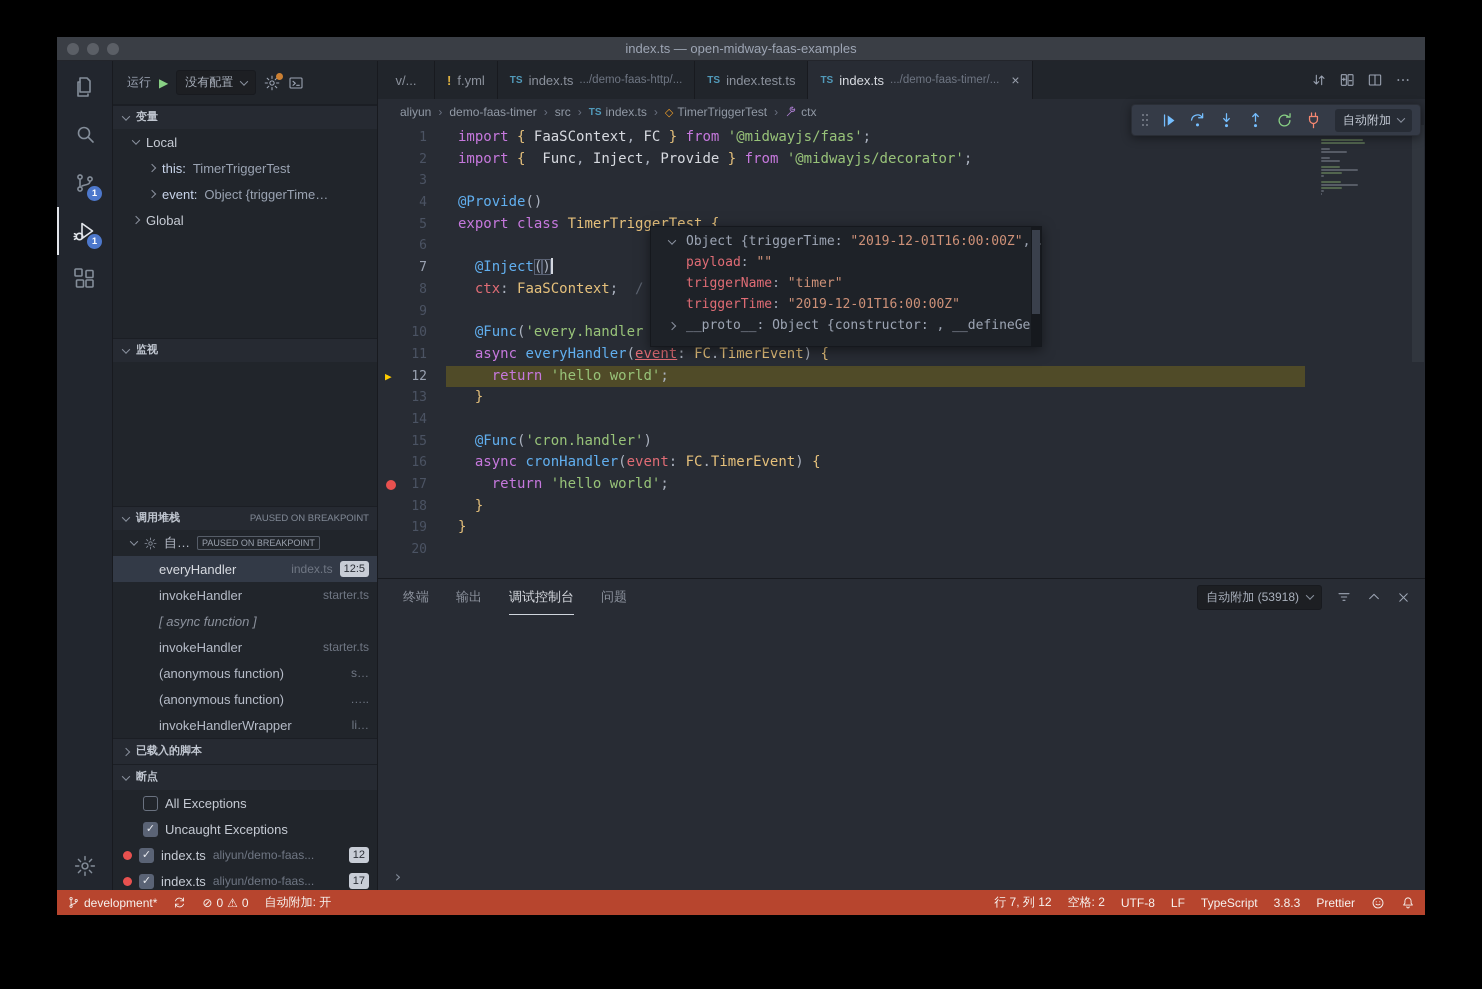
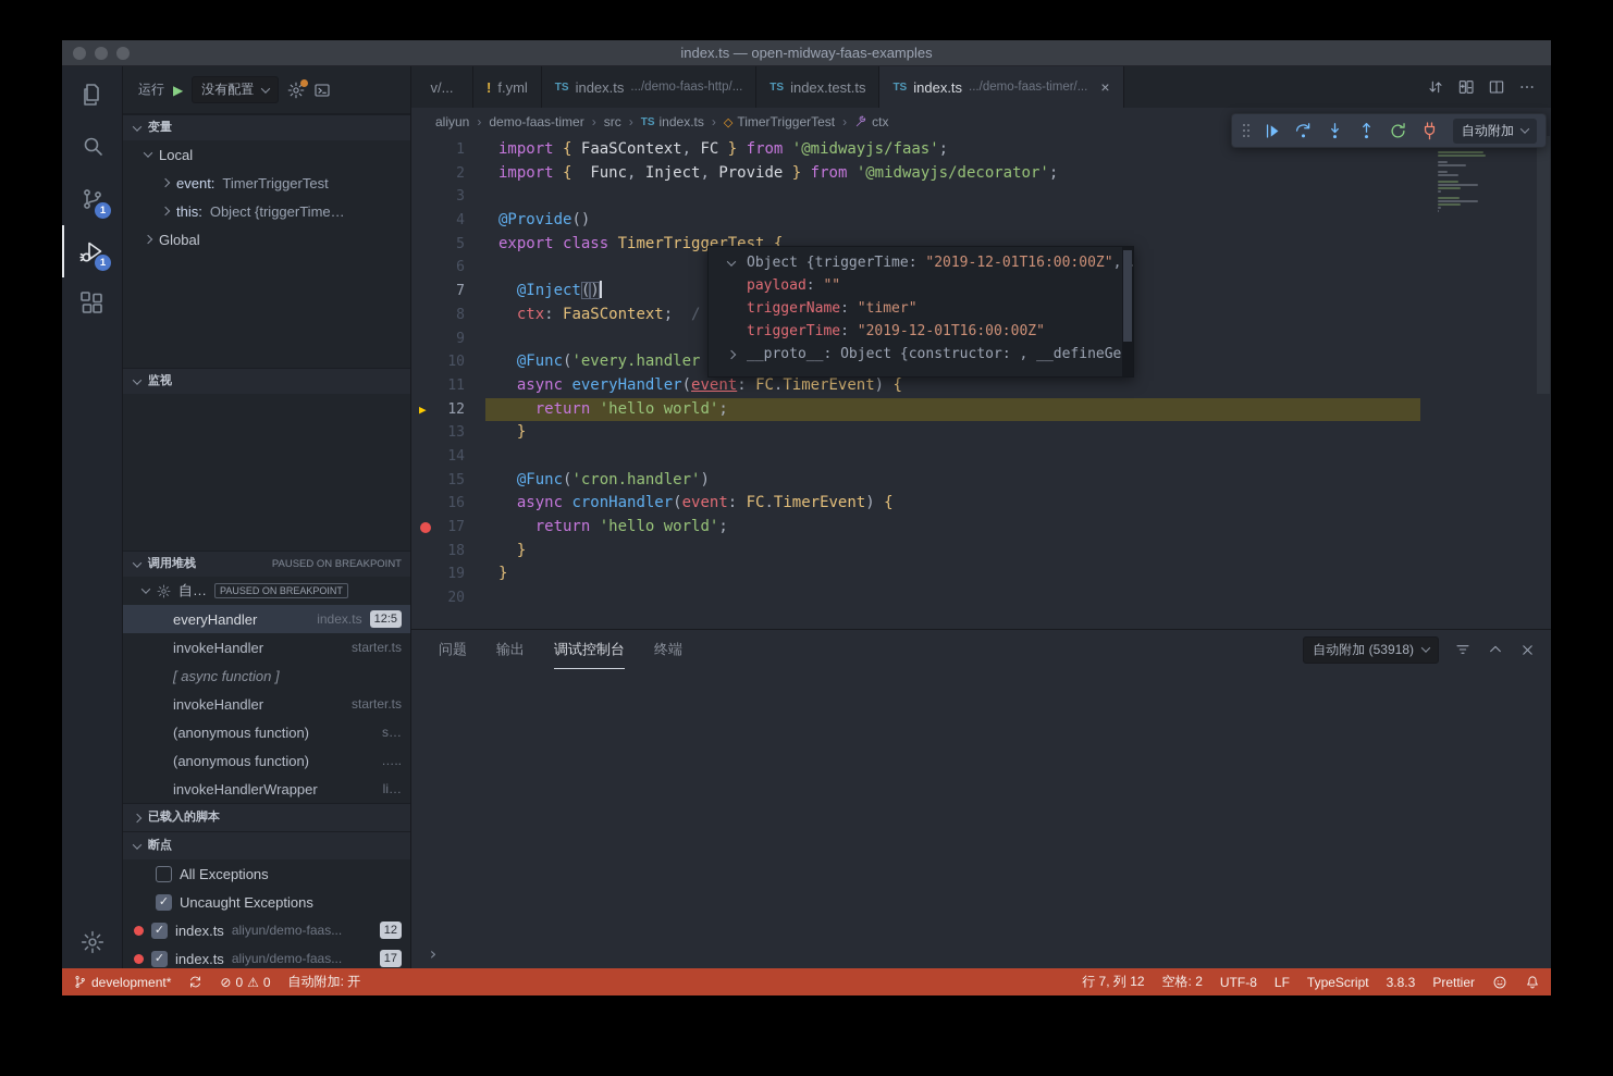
  index.ts — open-midway-faas-examples
  1
  1
  运行
  ▶
  没有配置
  变量
  Local
- this:
+ event:
  TimerTriggerTest
- event:
+ this:
  Object {triggerTime…
  Global
  监视
  调用堆栈
  PAUSED ON BREAKPOINT
  自…
  PAUSED ON BREAKPOINT
  everyHandler
  index.ts
  12:5
  invokeHandler
  starter.ts
  [ async function ]
  invokeHandler
  starter.ts
  (anonymous function)
  s…
  (anonymous function)
  …..
  invokeHandlerWrapper
  li…
  已载入的脚本
  断点
  All Exceptions
  ✓
  Uncaught Exceptions
  ✓
  index.ts
  aliyun/demo-faas...
  12
  ✓
  index.ts
  aliyun/demo-faas...
  17
  v/...
  !
  f.yml
  TS
  index.ts
  .../demo-faas-http/...
  TS
  index.test.ts
  TS
  index.ts
  .../demo-faas-timer/...
  ×
  aliyun
  ›
  demo-faas-timer
  ›
  src
  ›
  TS
  index.ts
  ›
  ◇
  TimerTriggerTest
  ›
  ctx
  1
  import { FaaSContext, FC } from '@midwayjs/faas';
  2
  import { Func, Inject, Provide } from '@midwayjs/decorator';
  3
  4
  @Provide()
  5
  export class TimerTriggerTest {
  6
  7
  @Inject()
  8
  ctx: FaaSContext; /
  9
  10
  @Func('every.handler
  11
  async everyHandler(event: FC.TimerEvent) {
  12
  ▶
  return 'hello world';
  13
  }
  14
  15
  @Func('cron.handler')
  16
  async cronHandler(event: FC.TimerEvent) {
  17
  return 'hello world';
  18
  }
  19
  }
  20
  自动附加
  Object {triggerTime: "2019-12-01T16:00:00Z",
  payload: ""
  triggerName: "timer"
  triggerTime: "2019-12-01T16:00:00Z"
  __proto__: Object {constructor: , __defineGe
- 终端
+ 问题
  输出
  调试控制台
- 问题
+ 终端
  自动附加 (53918)
  ›
  development*
  ⊘
  0
  ⚠
  0
  自动附加: 开
  行 7, 列 12
  空格: 2
  UTF-8
  LF
  TypeScript
  3.8.3
  Prettier
